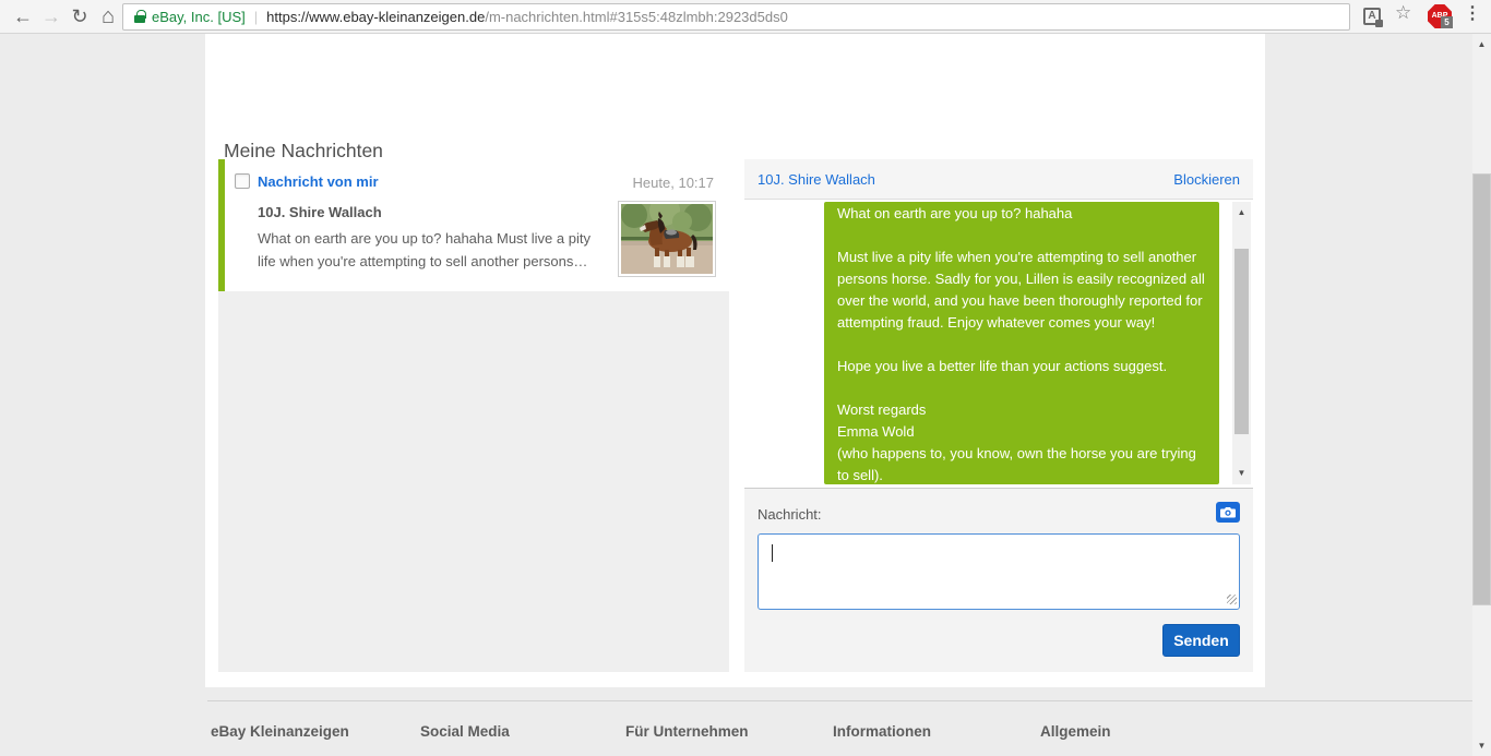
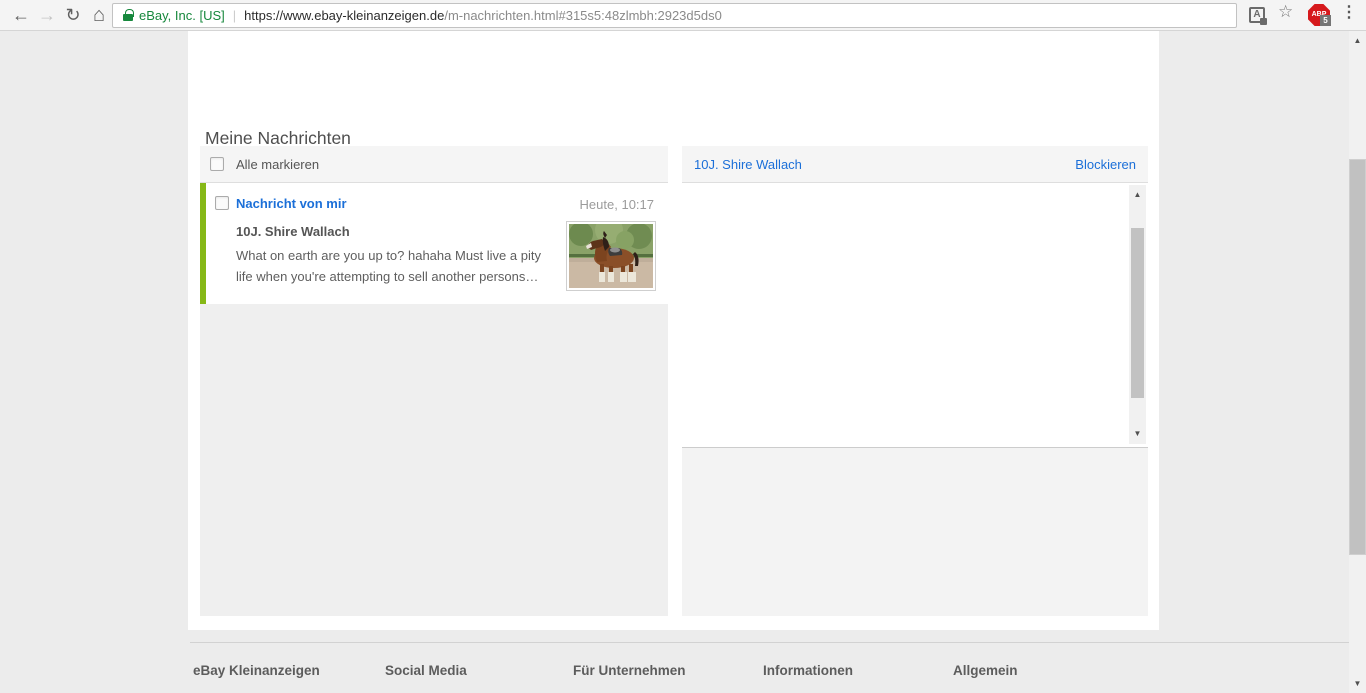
  ←
  →
  ↻
  ⌂
  eBay, Inc. [US]
  |
  https://www.ebay-kleinanzeigen.de
  /m-nachrichten.html#315s5:48zlmbh:2923d5ds0
  A
  ☆
  5
  ⋮
  Meine Nachrichten
+ Alle markieren
  Nachricht von mir
  Heute, 10:17
  10J. Shire Wallach
  What on earth are you up to? hahaha Must live a pity life when you're attempting to sell another persons…
  10J. Shire Wallach
  Blockieren
- What on earth are you up to? hahaha
- Must live a pity life when you're attempting to sell another persons horse. Sadly for you, Lillen is easily recognized all over the world, and you have been thoroughly reported for attempting fraud. Enjoy whatever comes your way!
- Hope you live a better life than your actions suggest.
- Worst regards
- Emma Wold
- (who happens to, you know, own the horse you are trying to sell).
  ▲
  ▼
- Nachricht:
- Senden
  eBay Kleinanzeigen
  Social Media
  Für Unternehmen
  Informationen
  Allgemein
  ▲
  ▼
